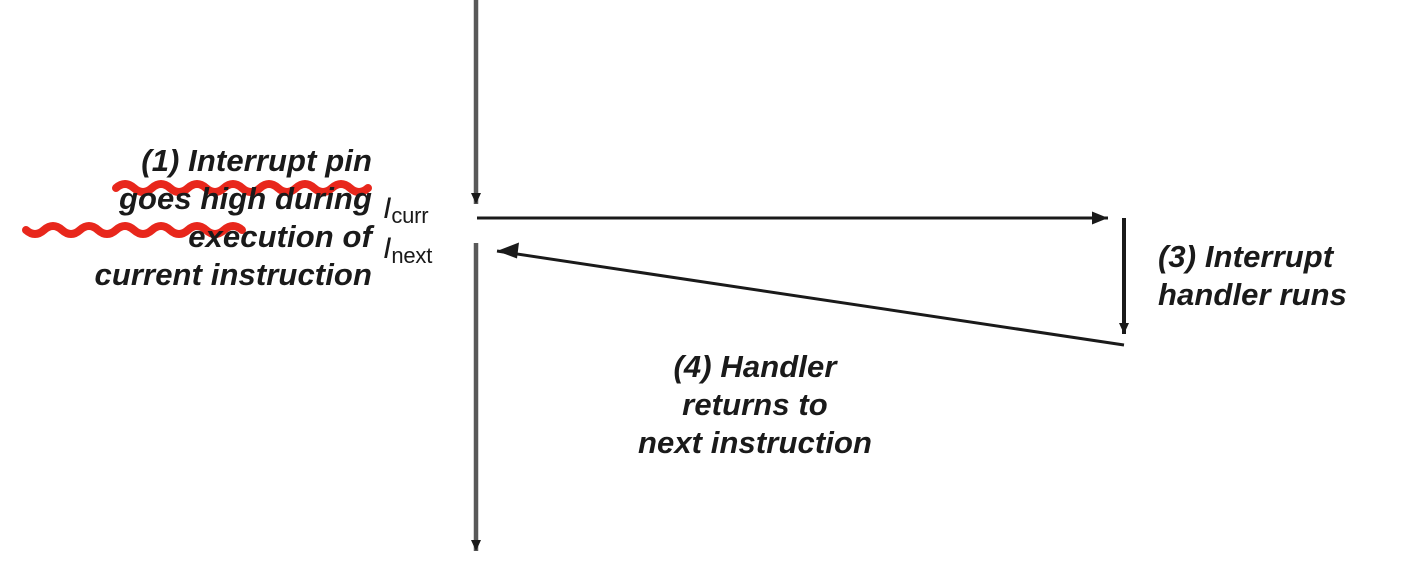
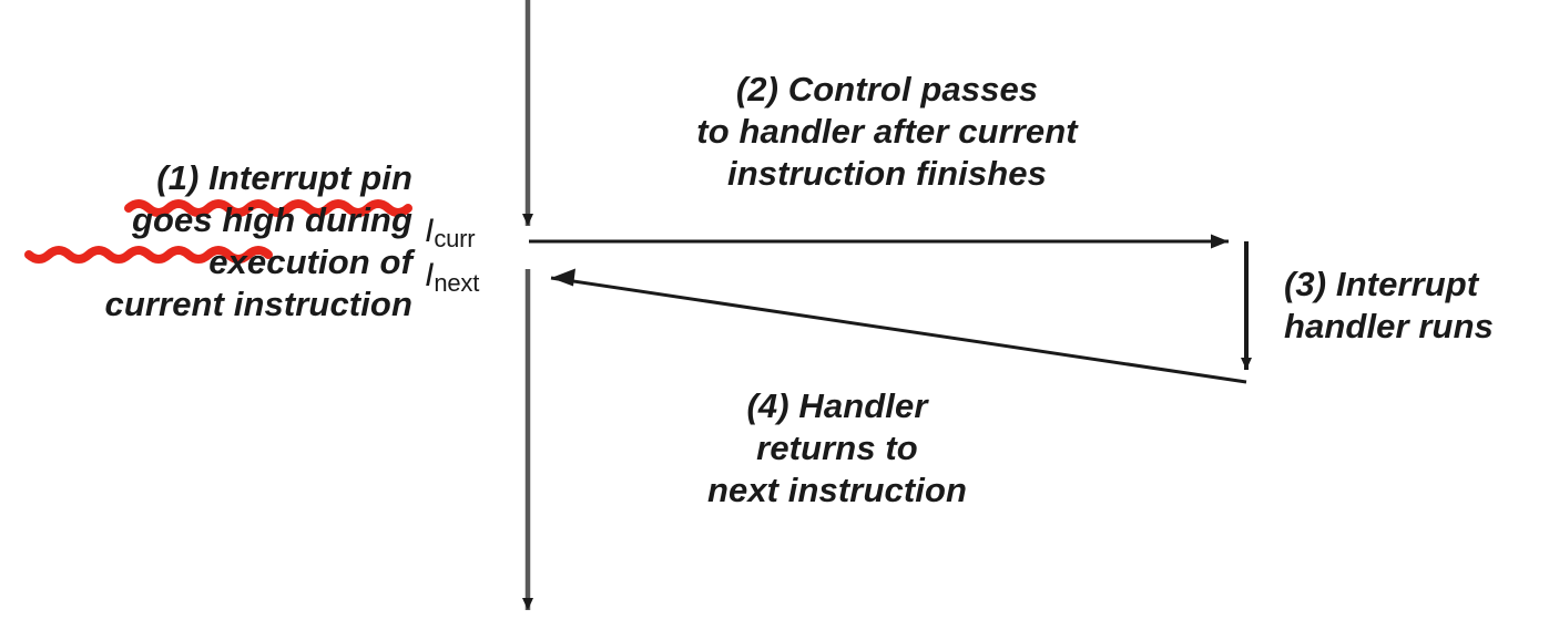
  (1) Interrupt pin
  goes high during
  execution of
  current instruction
+ (2) Control passes
+ to handler after current
+ instruction finishes
  (3) Interrupt
  handler runs
  (4) Handler
  returns to
  next instruction
  Icurr
  Inext
